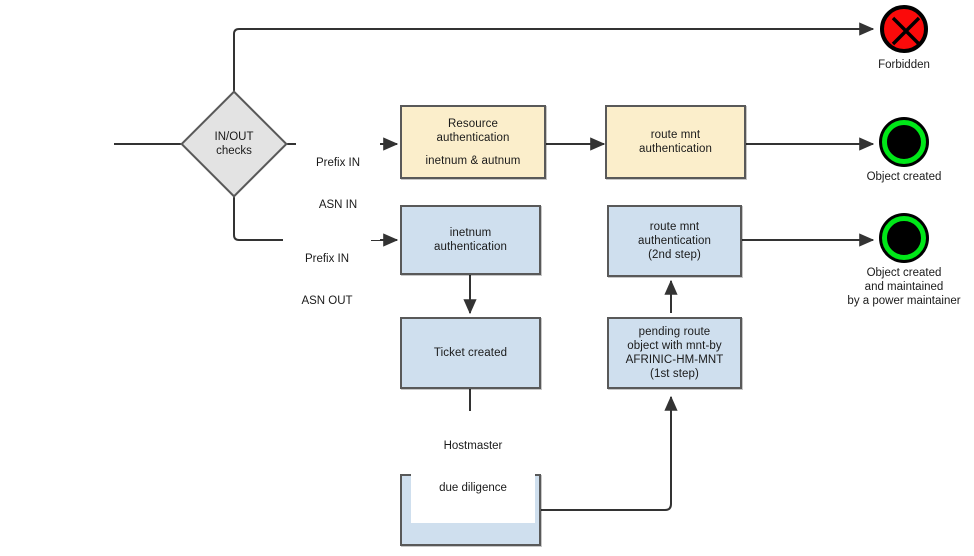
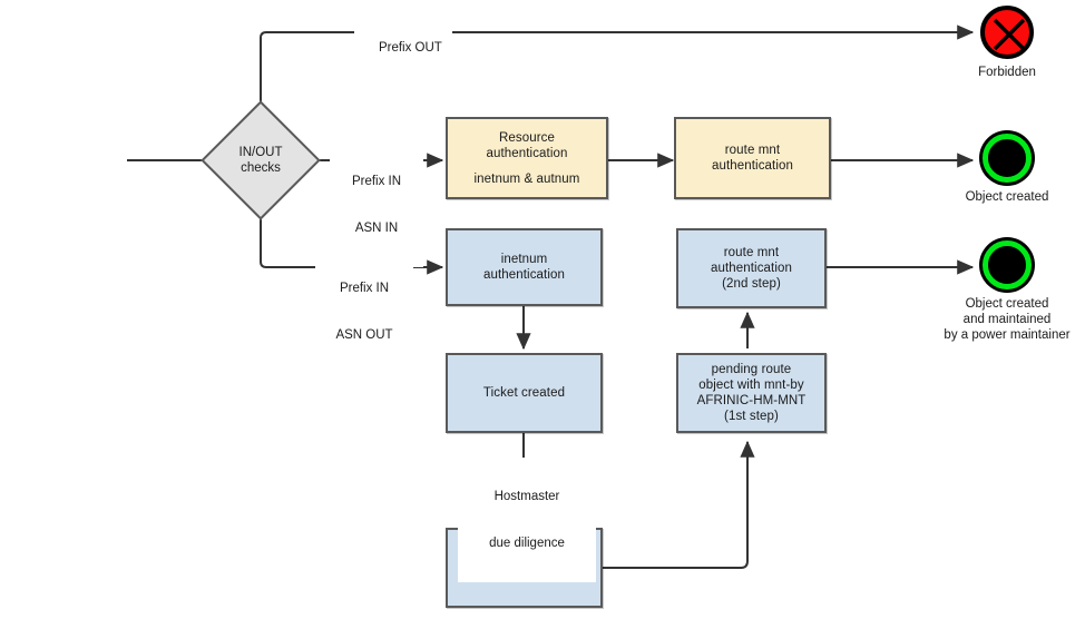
  IN/OUT
  checks
  Resource
  authentication
  inetnum & autnum
  route mnt
  authentication
  inetnum
  authentication
  Ticket created
  pending route
  object with mnt-by
  AFRINIC-HM-MNT
  (1st step)
  route mnt
  authentication
  (2nd step)
  Forbidden
  Object created
  Object created
  and maintained
  by a power maintainer
+ Prefix OUT
  Prefix IN
  ASN IN
  Prefix IN
  ASN OUT
  Hostmaster
  due diligence
